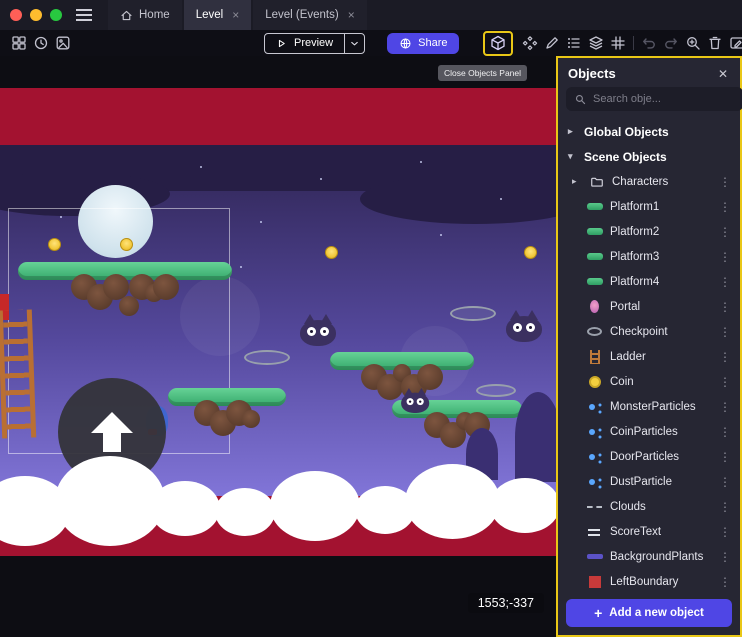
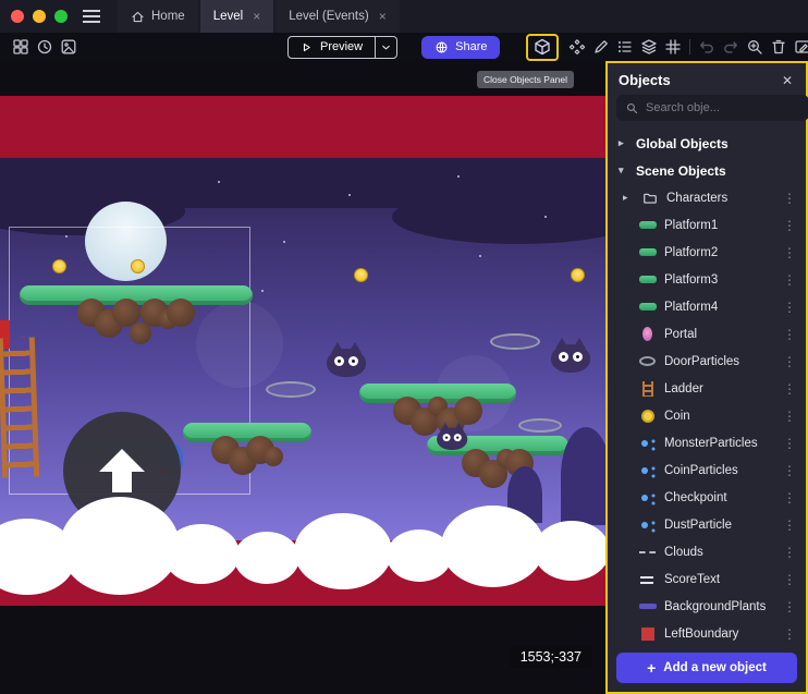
  Home
  Level
  ×
  Level (Events)
  ×
  Preview
  Share
  1553;-337
  Close Objects Panel
  Objects
  ✕
  Search obje...
  ▸
  Global Objects
  ▾
  Scene Objects
  ▸
  Characters
  ⋮
  Platform1
  ⋮
  Platform2
  ⋮
  Platform3
  ⋮
  Platform4
  ⋮
  Portal
  ⋮
- Checkpoint
+ DoorParticles
  ⋮
  Ladder
  ⋮
  Coin
  ⋮
  MonsterParticles
  ⋮
  CoinParticles
  ⋮
- DoorParticles
+ Checkpoint
  ⋮
  DustParticle
  ⋮
  Clouds
  ⋮
  ScoreText
  ⋮
  BackgroundPlants
  ⋮
  LeftBoundary
  ⋮
  +
  Add a new object
